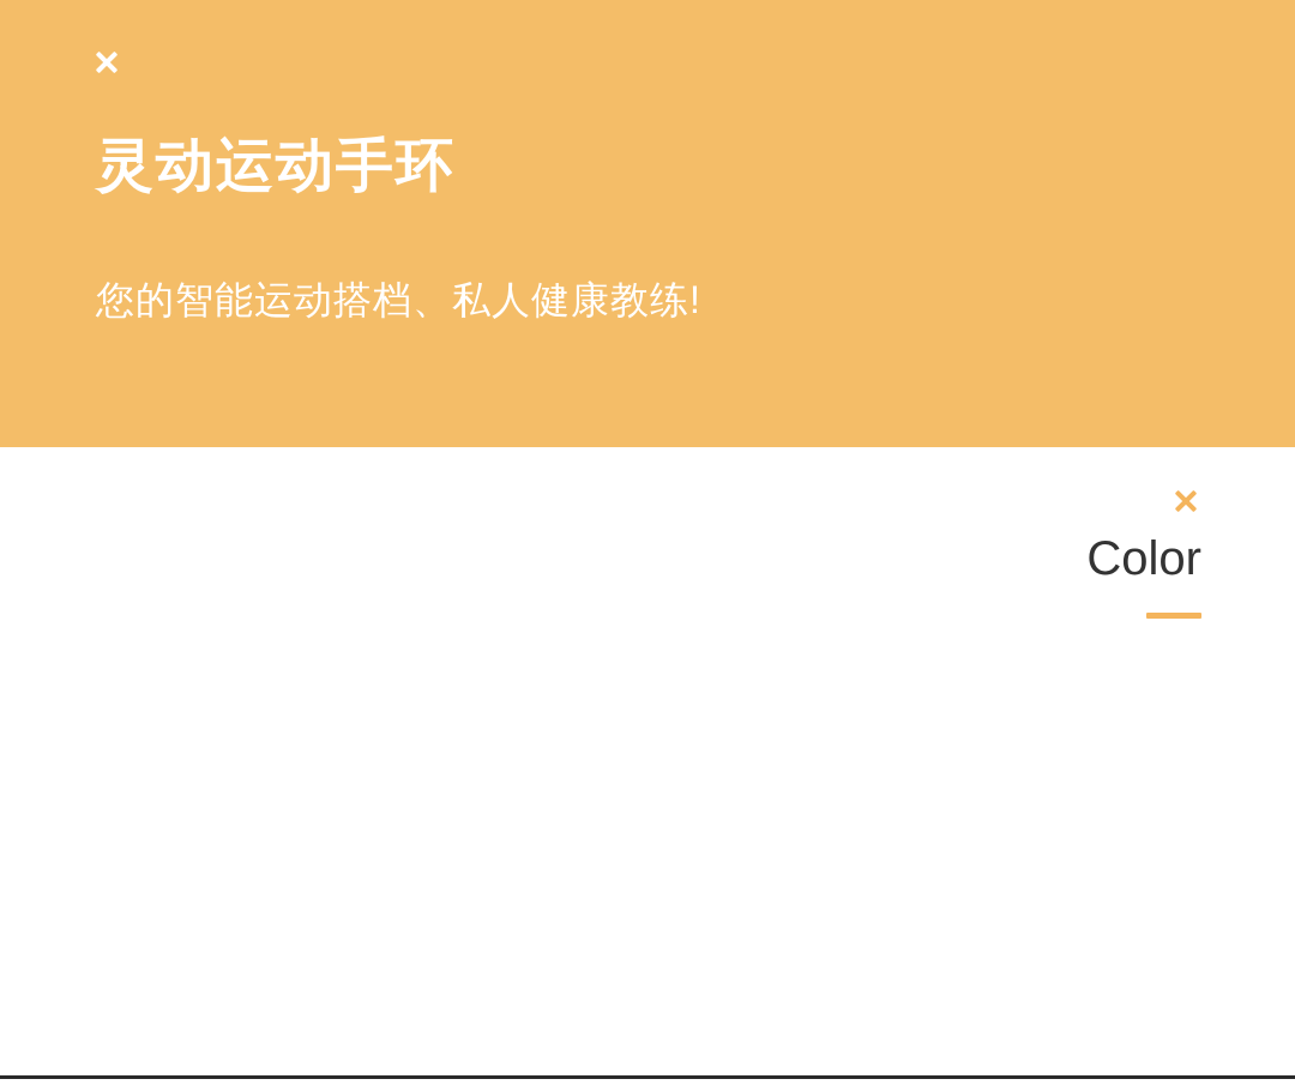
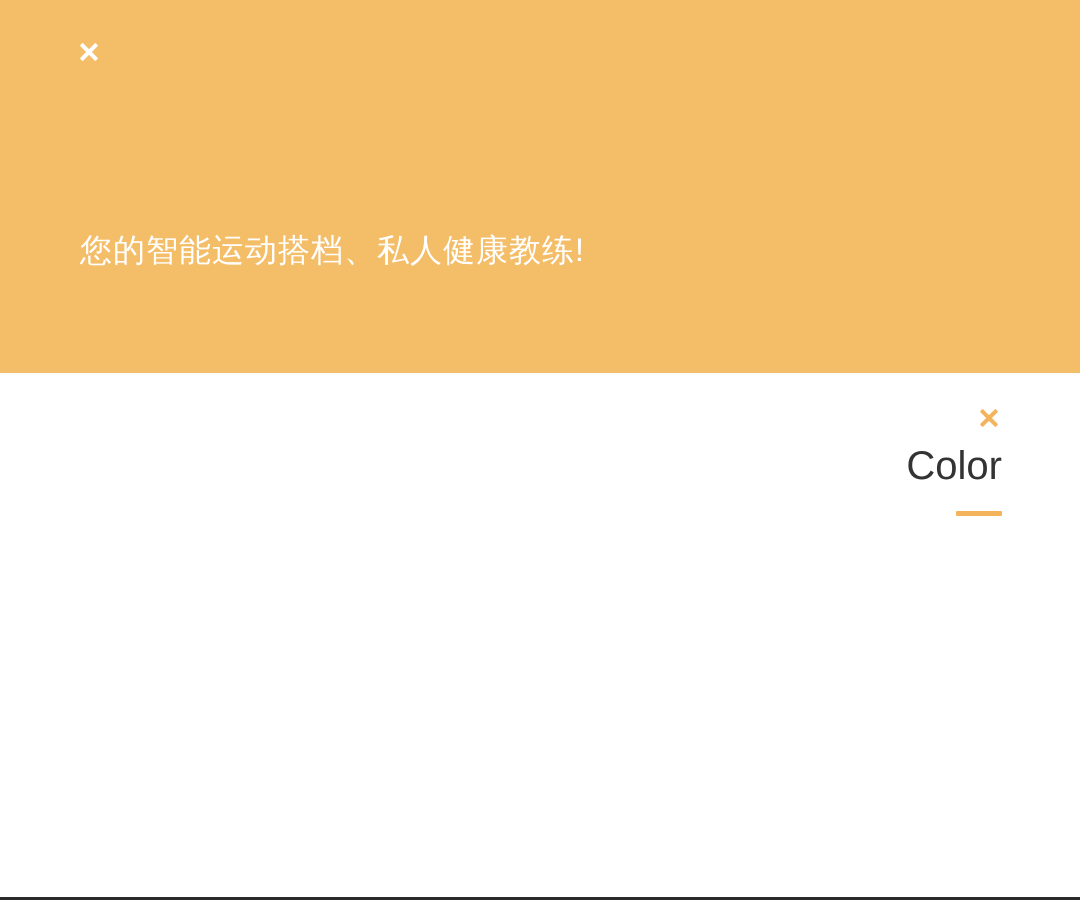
- 灵动运动手环
  您的智能运动搭档、私人健康教练!
  Color
